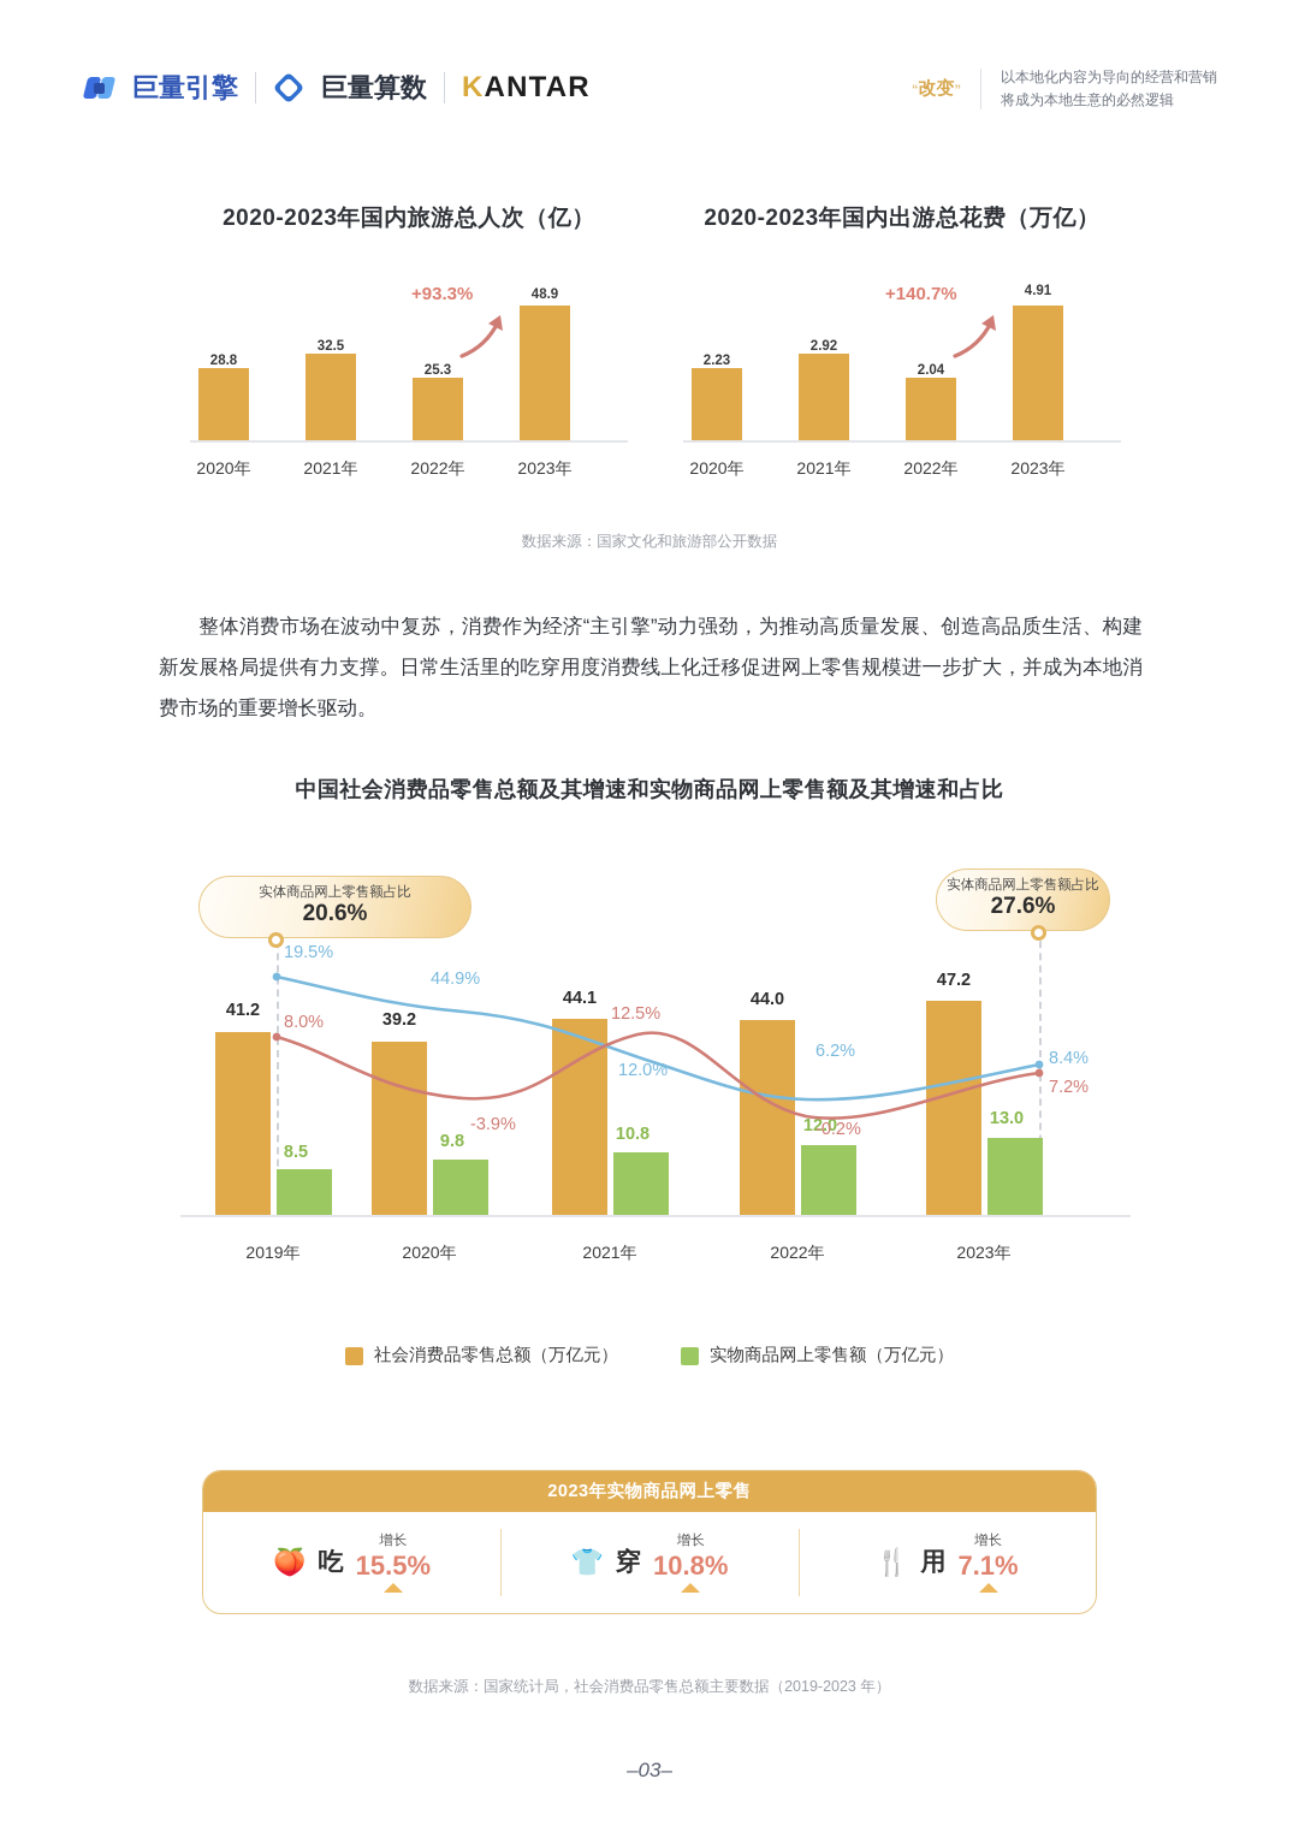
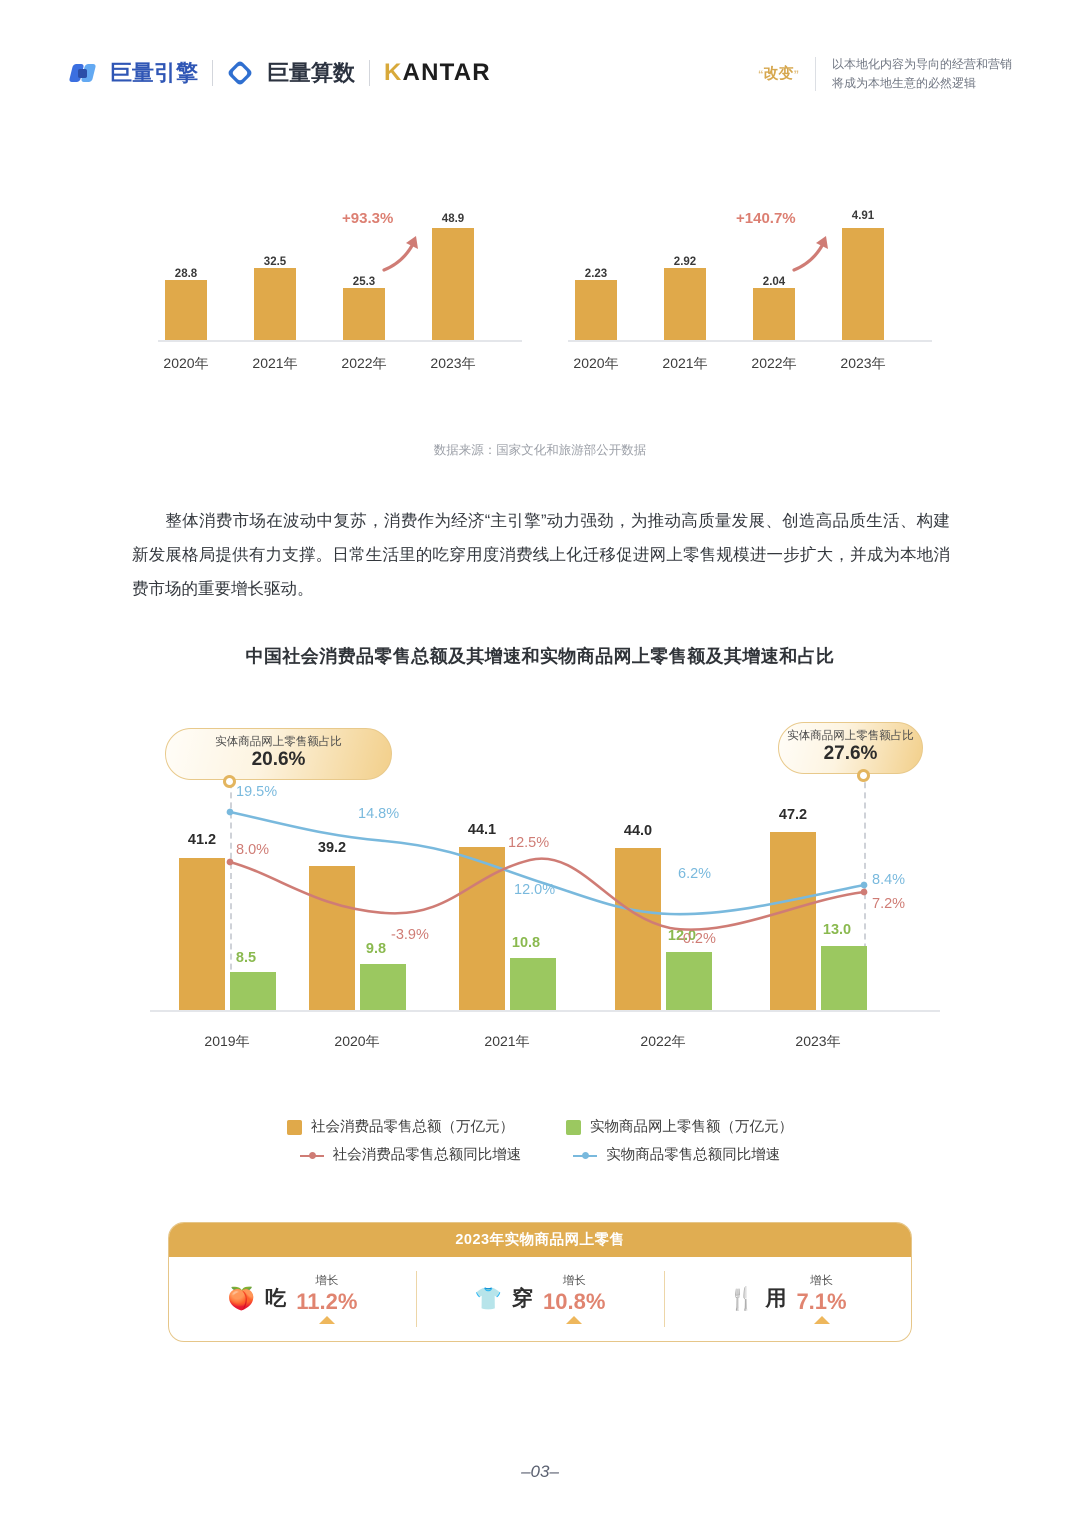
  巨量引擎
  巨量算数
  KANTAR
  “改变”
  以本地化内容为导向的经营和营销
  将成为本地生意的必然逻辑
- 2020-2023年国内旅游总人次（亿）
  28.8
  2020年
  32.5
  2021年
  25.3
  2022年
  48.9
  2023年
  +93.3%
- 2020-2023年国内出游总花费（万亿）
  2.23
  2020年
  2.92
  2021年
  2.04
  2022年
  4.91
  2023年
  +140.7%
  数据来源：国家文化和旅游部公开数据
  整体消费市场在波动中复苏，消费作为经济“主引擎”动力强劲，为推动高质量发展、创造高品质生活、构建新发展格局提供有力支撑。日常生活里的吃穿用度消费线上化迁移促进网上零售规模进一步扩大，并成为本地消费市场的重要增长驱动。
  中国社会消费品零售总额及其增速和实物商品网上零售额及其增速和占比
  41.2
  8.5
  2019年
  39.2
  9.8
  2020年
  44.1
  10.8
  2021年
  44.0
  12.0
  2022年
  47.2
  13.0
  2023年
  19.5%
- 44.9%
+ 14.8%
  12.0%
  6.2%
  8.4%
  8.0%
  -3.9%
  12.5%
  -0.2%
  7.2%
  实体商品网上零售额占比
  20.6%
  实体商品网上零售额占比
  27.6%
  社会消费品零售总额（万亿元）
  实物商品网上零售额（万亿元）
+ 社会消费品零售总额同比增速
+ 实物商品零售总额同比增速
  2023年实物商品网上零售
  🍑
  吃
  增长
- 15.5%
+ 11.2%
  👕
  穿
  增长
  10.8%
  🍴
  用
  增长
  7.1%
- 数据来源：国家统计局，社会消费品零售总额主要数据（2019-2023 年）
  –03–
